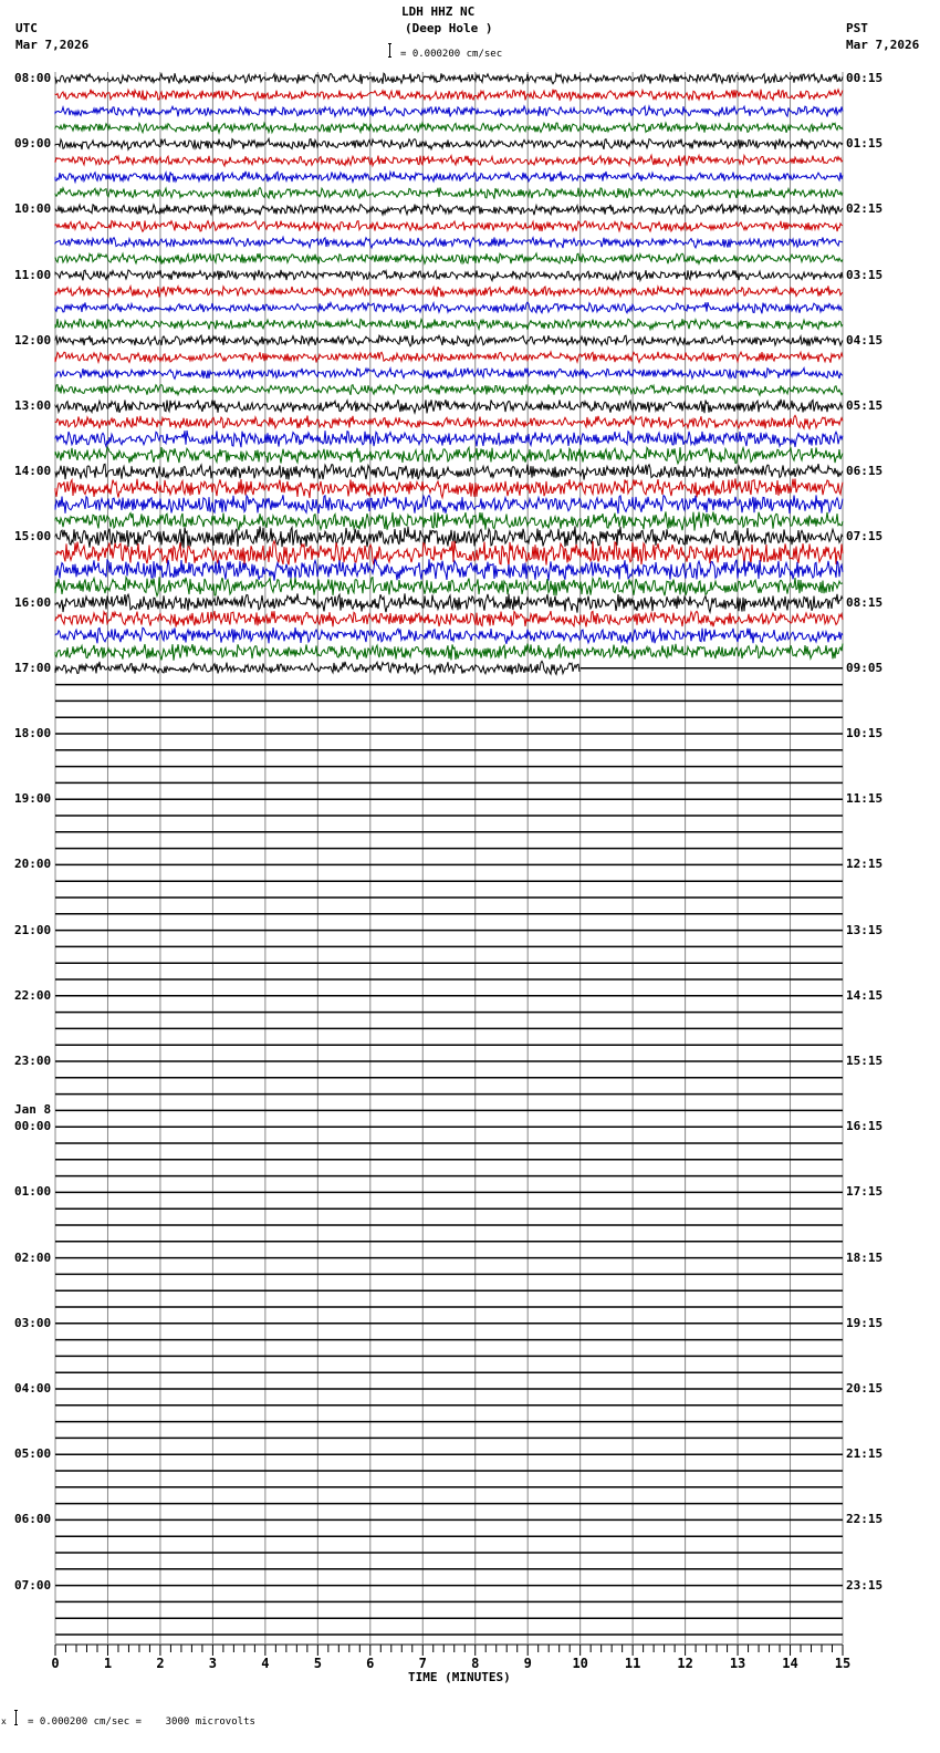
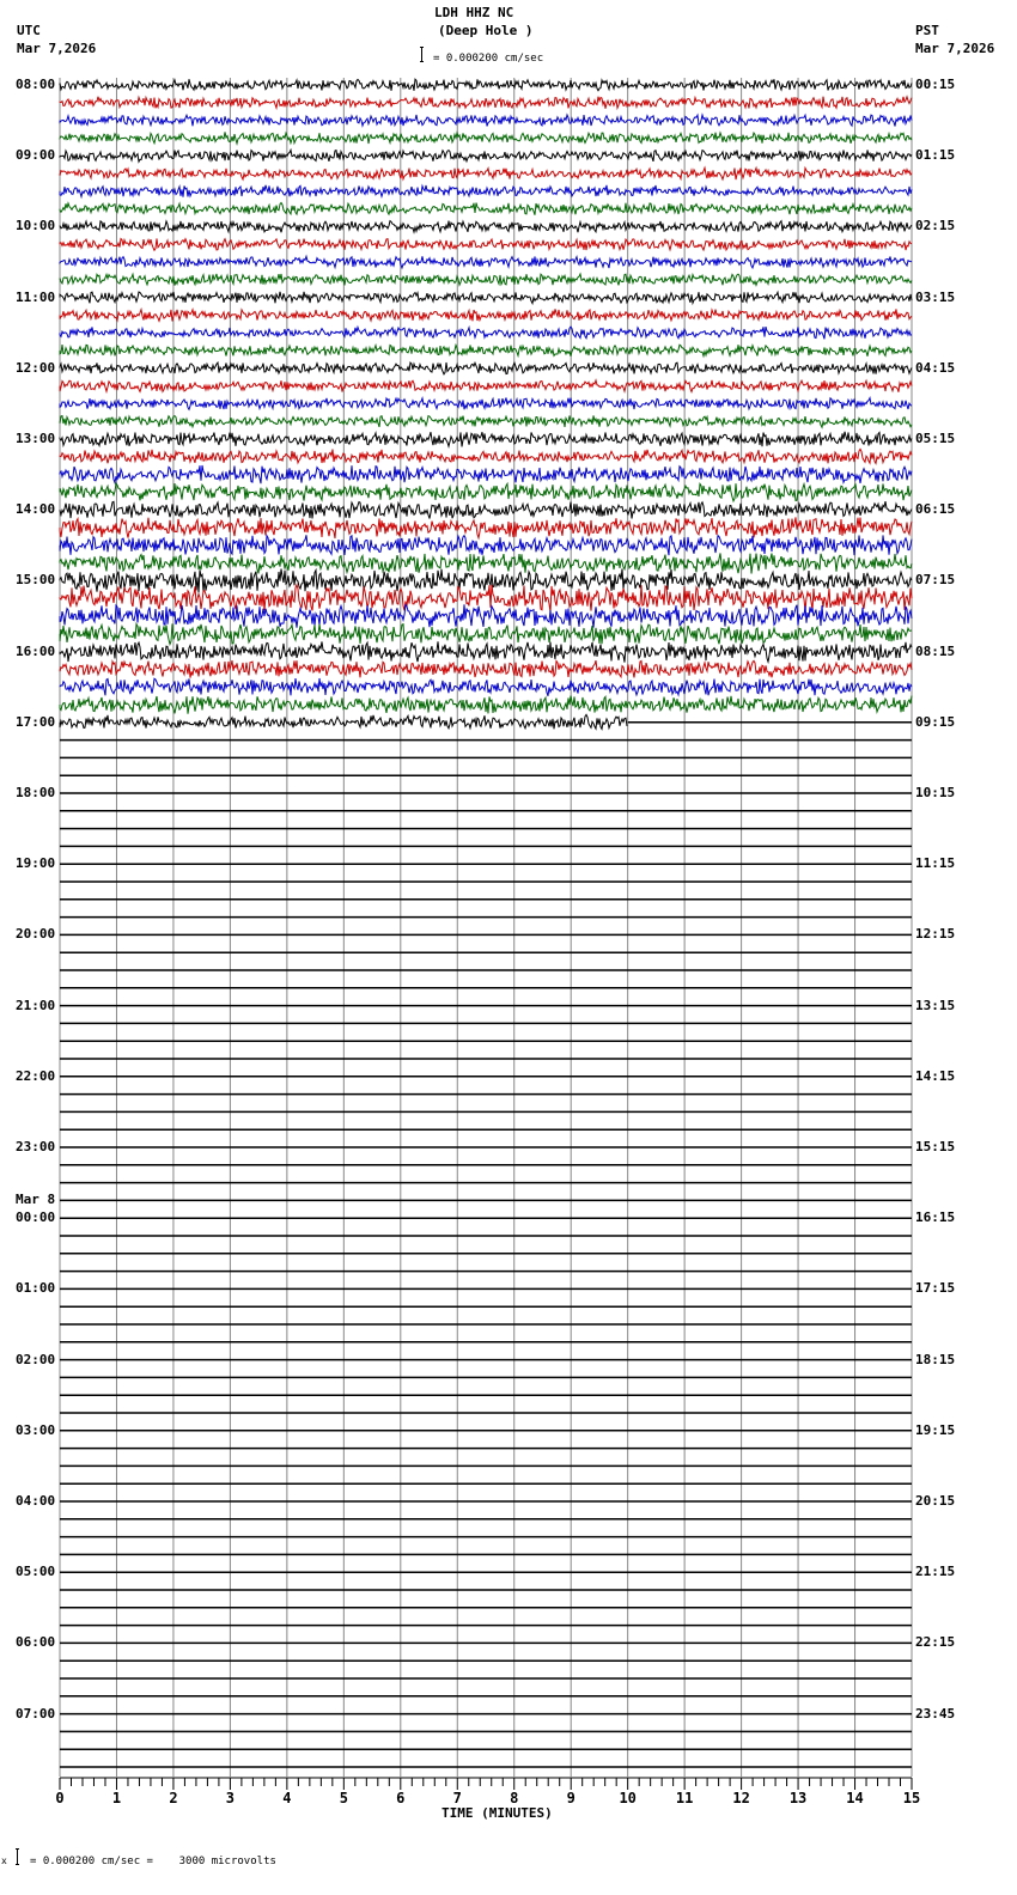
  LDH HHZ NC
  (Deep Hole )
  UTC
  Mar 7,2026
  PST
  Mar 7,2026
  = 0.000200 cm/sec
  0
  1
  2
  3
  4
  5
  6
  7
  8
  9
  10
  11
  12
  13
  14
  15
  08:00
  09:00
  10:00
  11:00
  12:00
  13:00
  14:00
  15:00
  16:00
  17:00
  18:00
  19:00
  20:00
  21:00
  22:00
  23:00
  00:00
- Jan 8
+ Mar 8
  01:00
  02:00
  03:00
  04:00
  05:00
  06:00
  07:00
  00:15
  01:15
  02:15
  03:15
  04:15
  05:15
  06:15
  07:15
  08:15
- 09:05
+ 09:15
  10:15
  11:15
  12:15
  13:15
  14:15
  15:15
  16:15
  17:15
  18:15
  19:15
  20:15
  21:15
  22:15
- 23:15
+ 23:45
  TIME (MINUTES)
  x
  = 0.000200 cm/sec = 3000 microvolts
